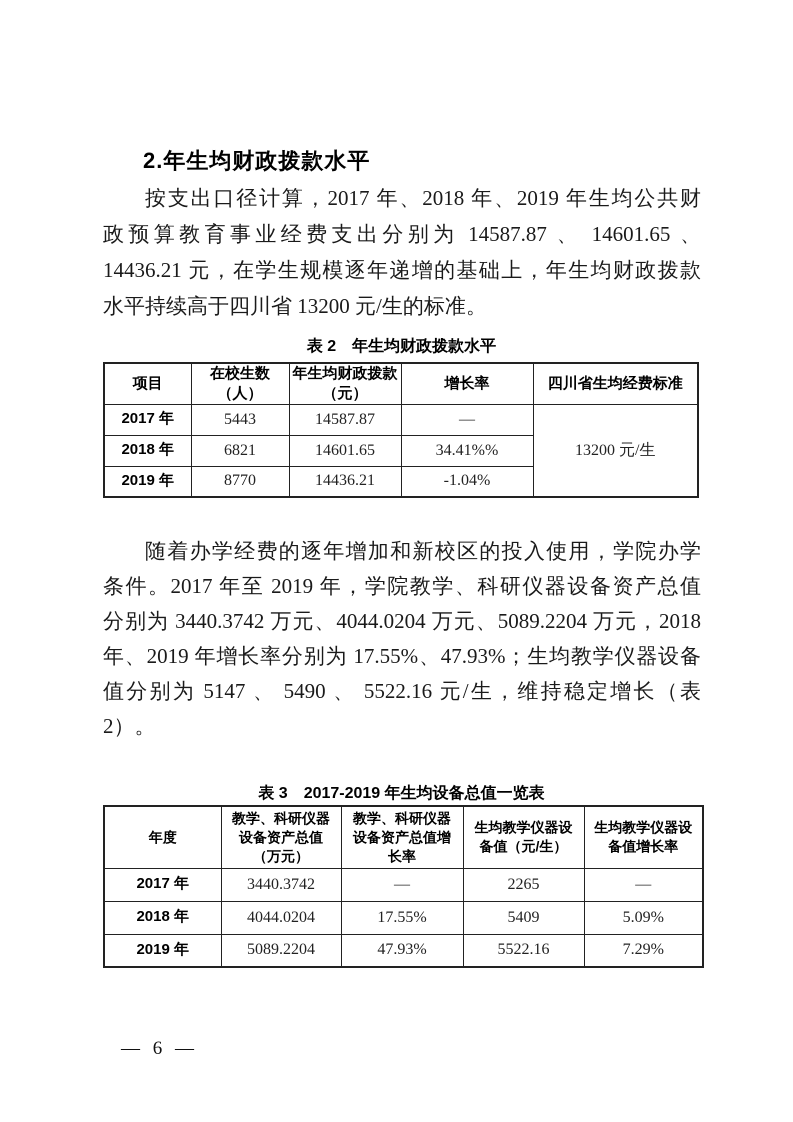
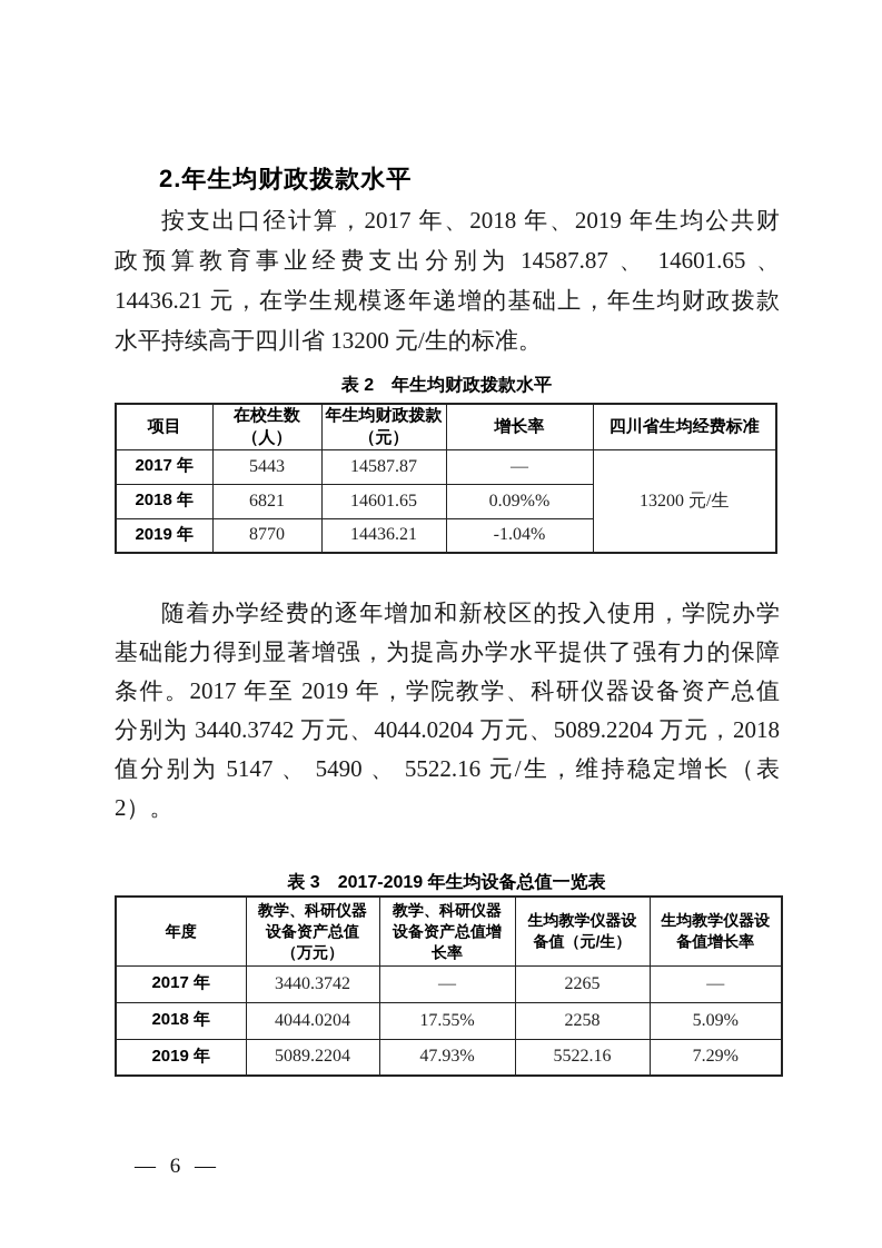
  2.年生均财政拨款水平
  按支出口径计算，2017 年、2018 年、2019 年生均公共财
  政预算教育事业经费支出分别为 14587.87 、 14601.65 、
  14436.21 元，在学生规模逐年递增的基础上，年生均财政拨款
  水平持续高于四川省 13200 元/生的标准。
  表 2 年生均财政拨款水平
  项目	在校生数 （人）	年生均财政拨款 （元）	增长率	四川省生均经费标准
  2017 年	5443	14587.87	—	13200 元/生
- 2018 年	6821	14601.65	34.41%%
+ 2018 年	6821	14601.65	0.09%%
  2019 年	8770	14436.21	-1.04%
  随着办学经费的逐年增加和新校区的投入使用，学院办学
+ 基础能力得到显著增强，为提高办学水平提供了强有力的保障
  条件。2017 年至 2019 年，学院教学、科研仪器设备资产总值
  分别为 3440.3742 万元、4044.0204 万元、5089.2204 万元，2018
- 年、2019 年增长率分别为 17.55%、47.93%；生均教学仪器设备
  值分别为 5147 、 5490 、 5522.16 元/生，维持稳定增长（表
  2）。
  表 3 2017-2019 年生均设备总值一览表
  年度	教学、科研仪器 设备资产总值 （万元）	教学、科研仪器 设备资产总值增 长率	生均教学仪器设 备值（元/生）	生均教学仪器设 备值增长率
  2017 年	3440.3742	—	2265	—
- 2018 年	4044.0204	17.55%	5409	5.09%
+ 2018 年	4044.0204	17.55%	2258	5.09%
  2019 年	5089.2204	47.93%	5522.16	7.29%
  — 6 —
